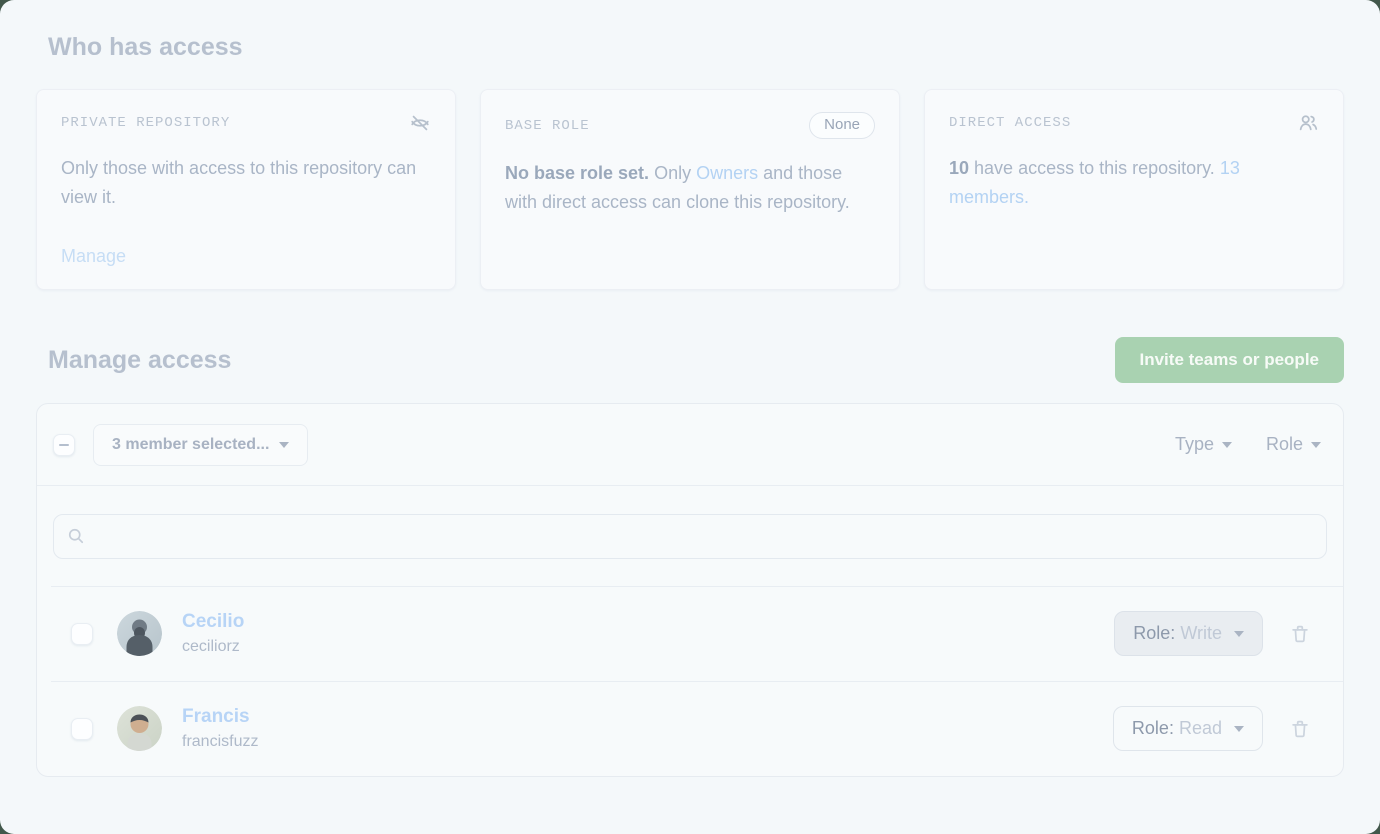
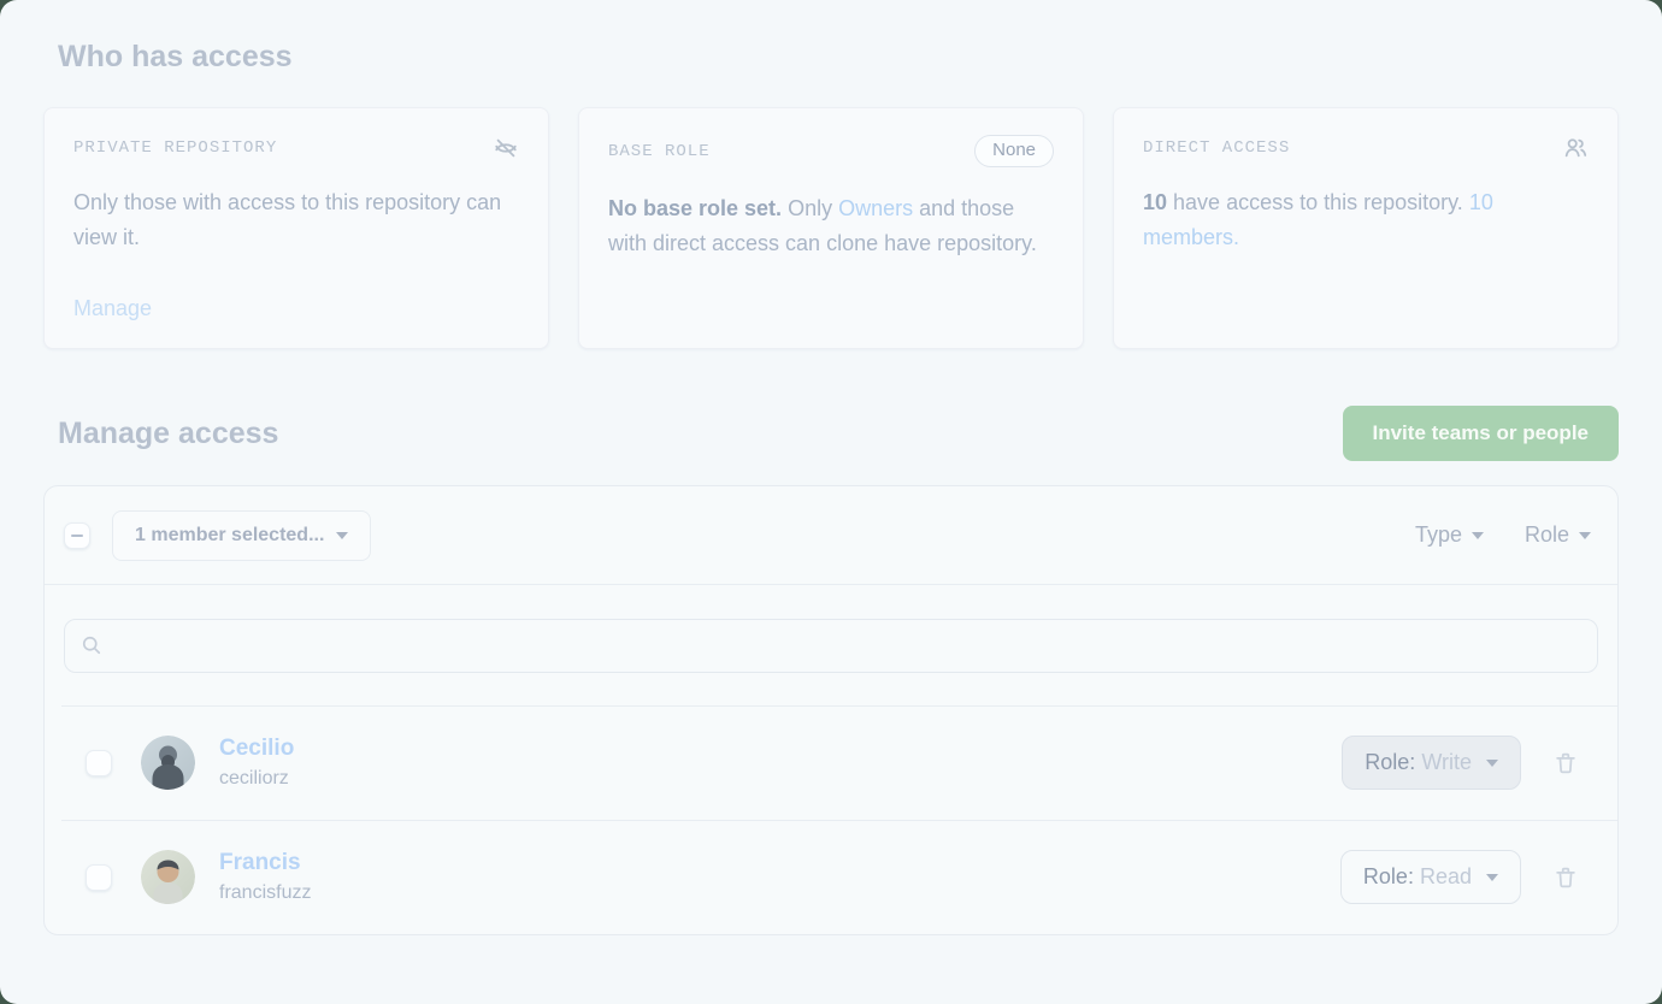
  Who has access
  PRIVATE REPOSITORY
  Only those with access to this repository can view it.
  Manage
  BASE ROLE
  None
- No base role set. Only Owners and those with direct access can clone this repository.
+ No base role set. Only Owners and those with direct access can clone have repository.
  DIRECT ACCESS
- 10 have access to this repository. 13 members.
+ 10 have access to this repository. 10 members.
  Manage access
  Invite teams or people
- 3 member selected...
+ 1 member selected...
  Type
  Role
  Cecilio
  ceciliorz
  Role: Write
  Francis
  francisfuzz
  Role: Read
